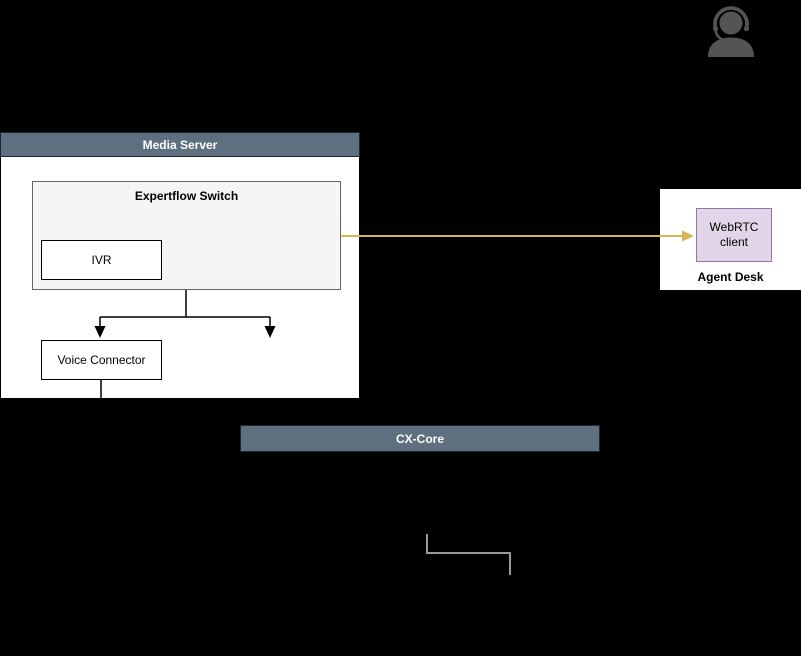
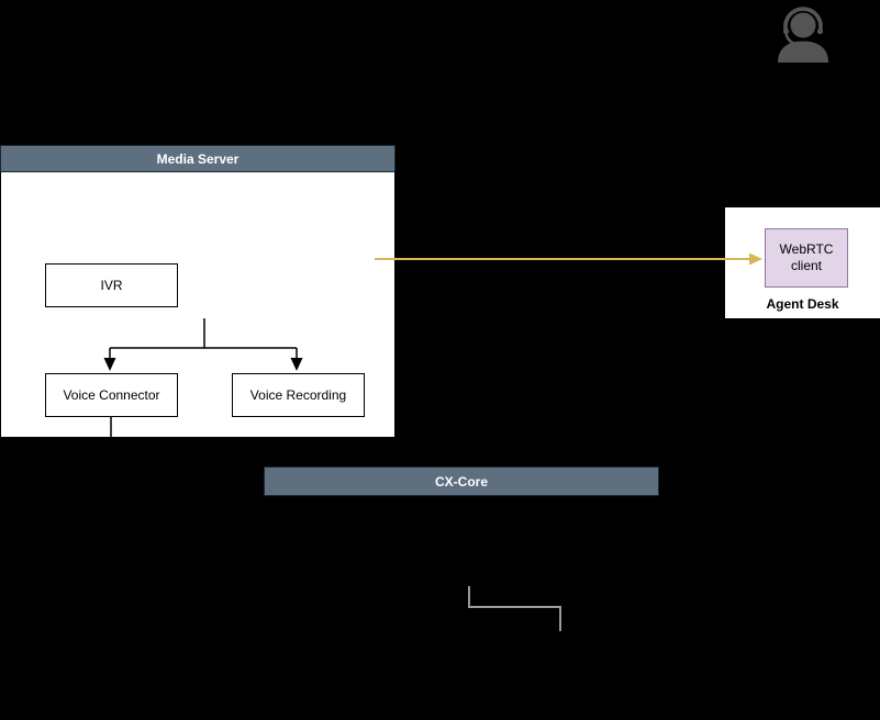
  Media Server
- Expertflow Switch
  IVR
  Voice Connector
+ Voice Recording
  WebRTC client
  Agent Desk
  CX-Core
